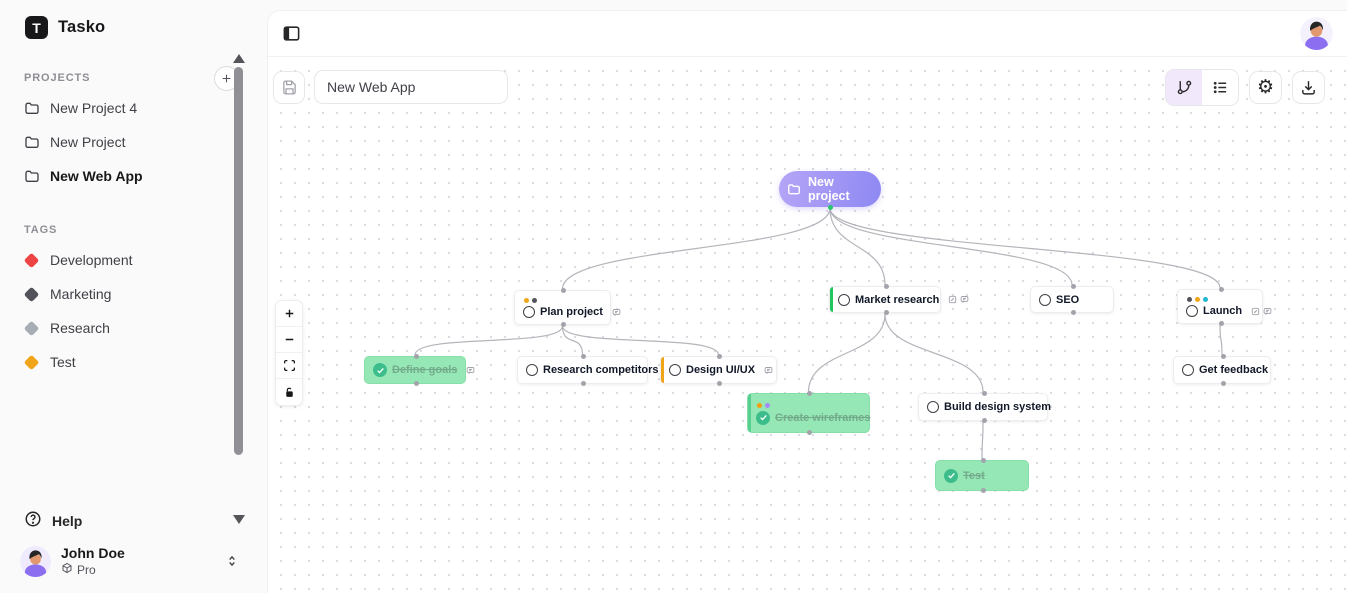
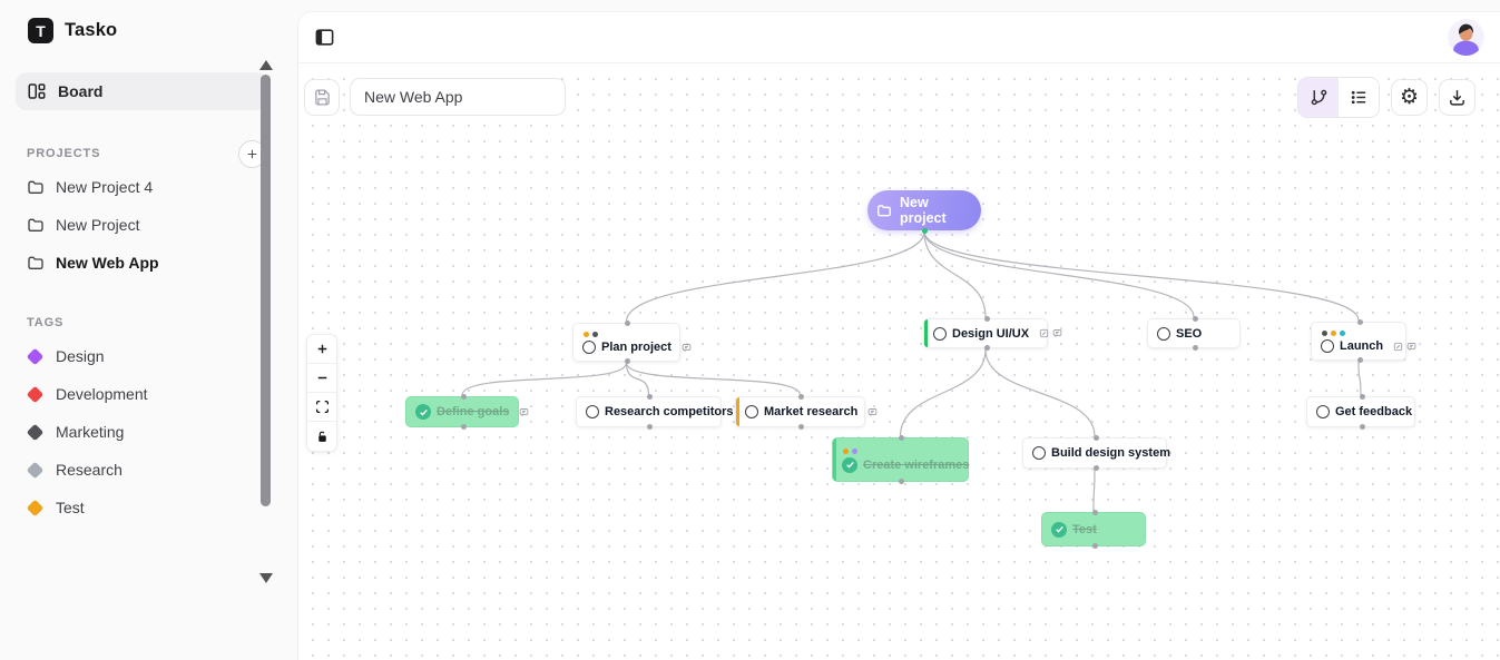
  T
  Tasko
+ Board
  PROJECTS
  New Project 4
  New Project
  New Web App
  TAGS
+ Design
  Development
  Marketing
  Research
  Test
- Help
- John Doe
- Pro
  New project
  Plan project
- Market research
+ Design UI/UX
  SEO
  Launch
  Define goals
  Research competitors
- Design UI/UX
+ Market research
  Create wireframes
  Build design system
  Test
  Get feedback
  New Web App
  ⚙
